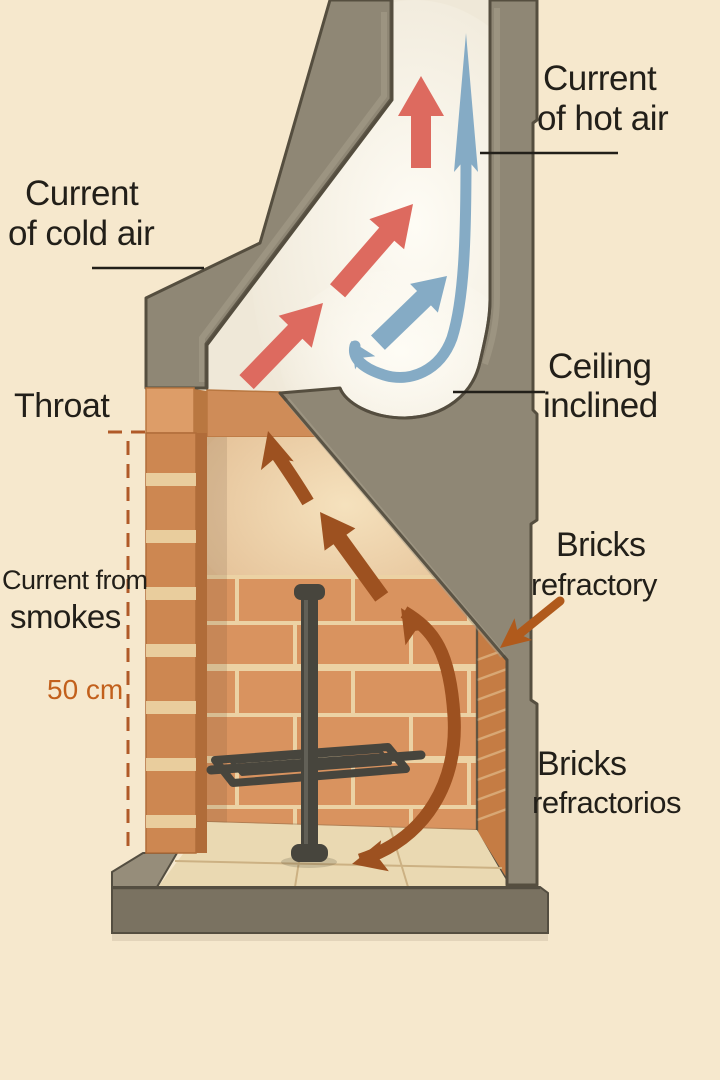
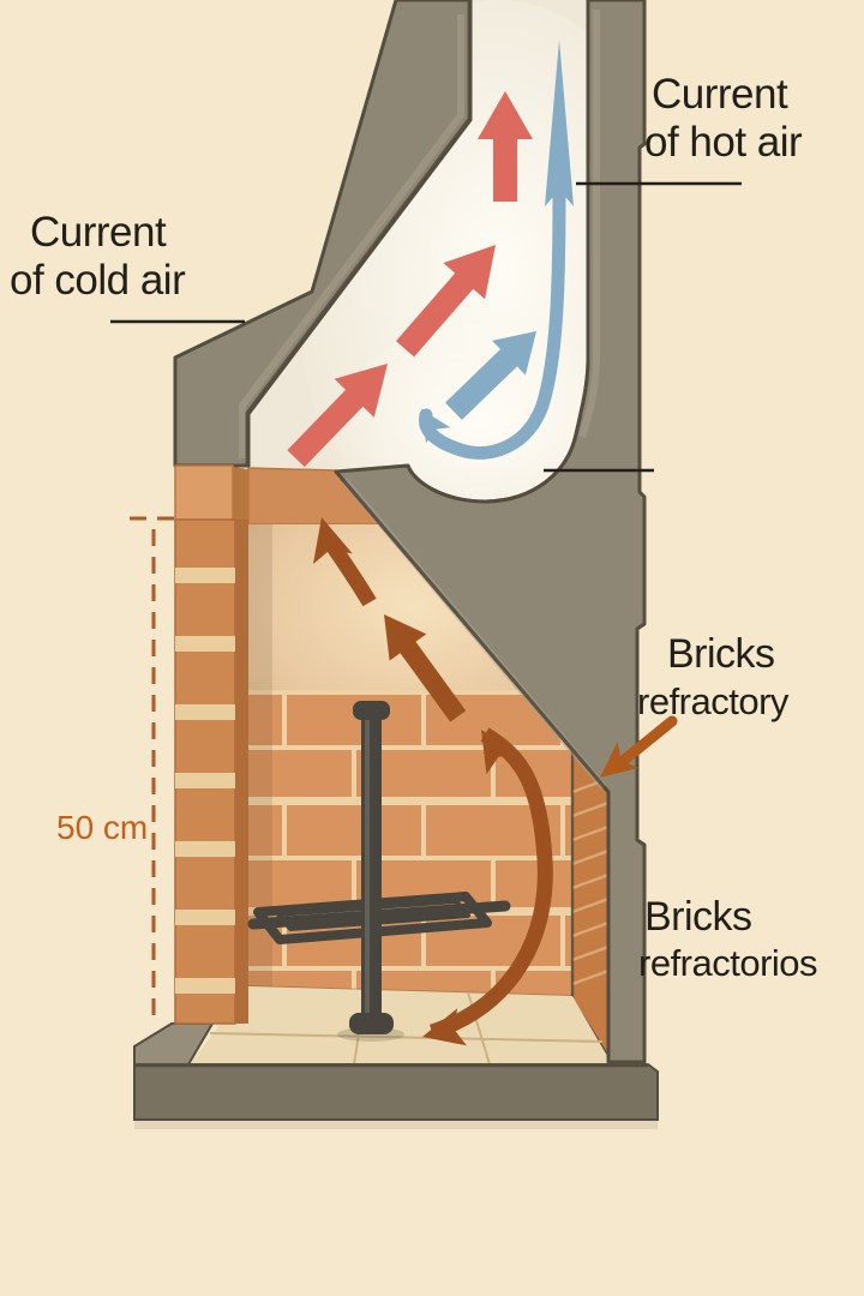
  Current
  of cold air
  Current
  of hot air
- Ceiling
- inclined
- Throat
- Current from
- smokes
  50 cm
  Bricks
  refractory
  Bricks
  refractorios
